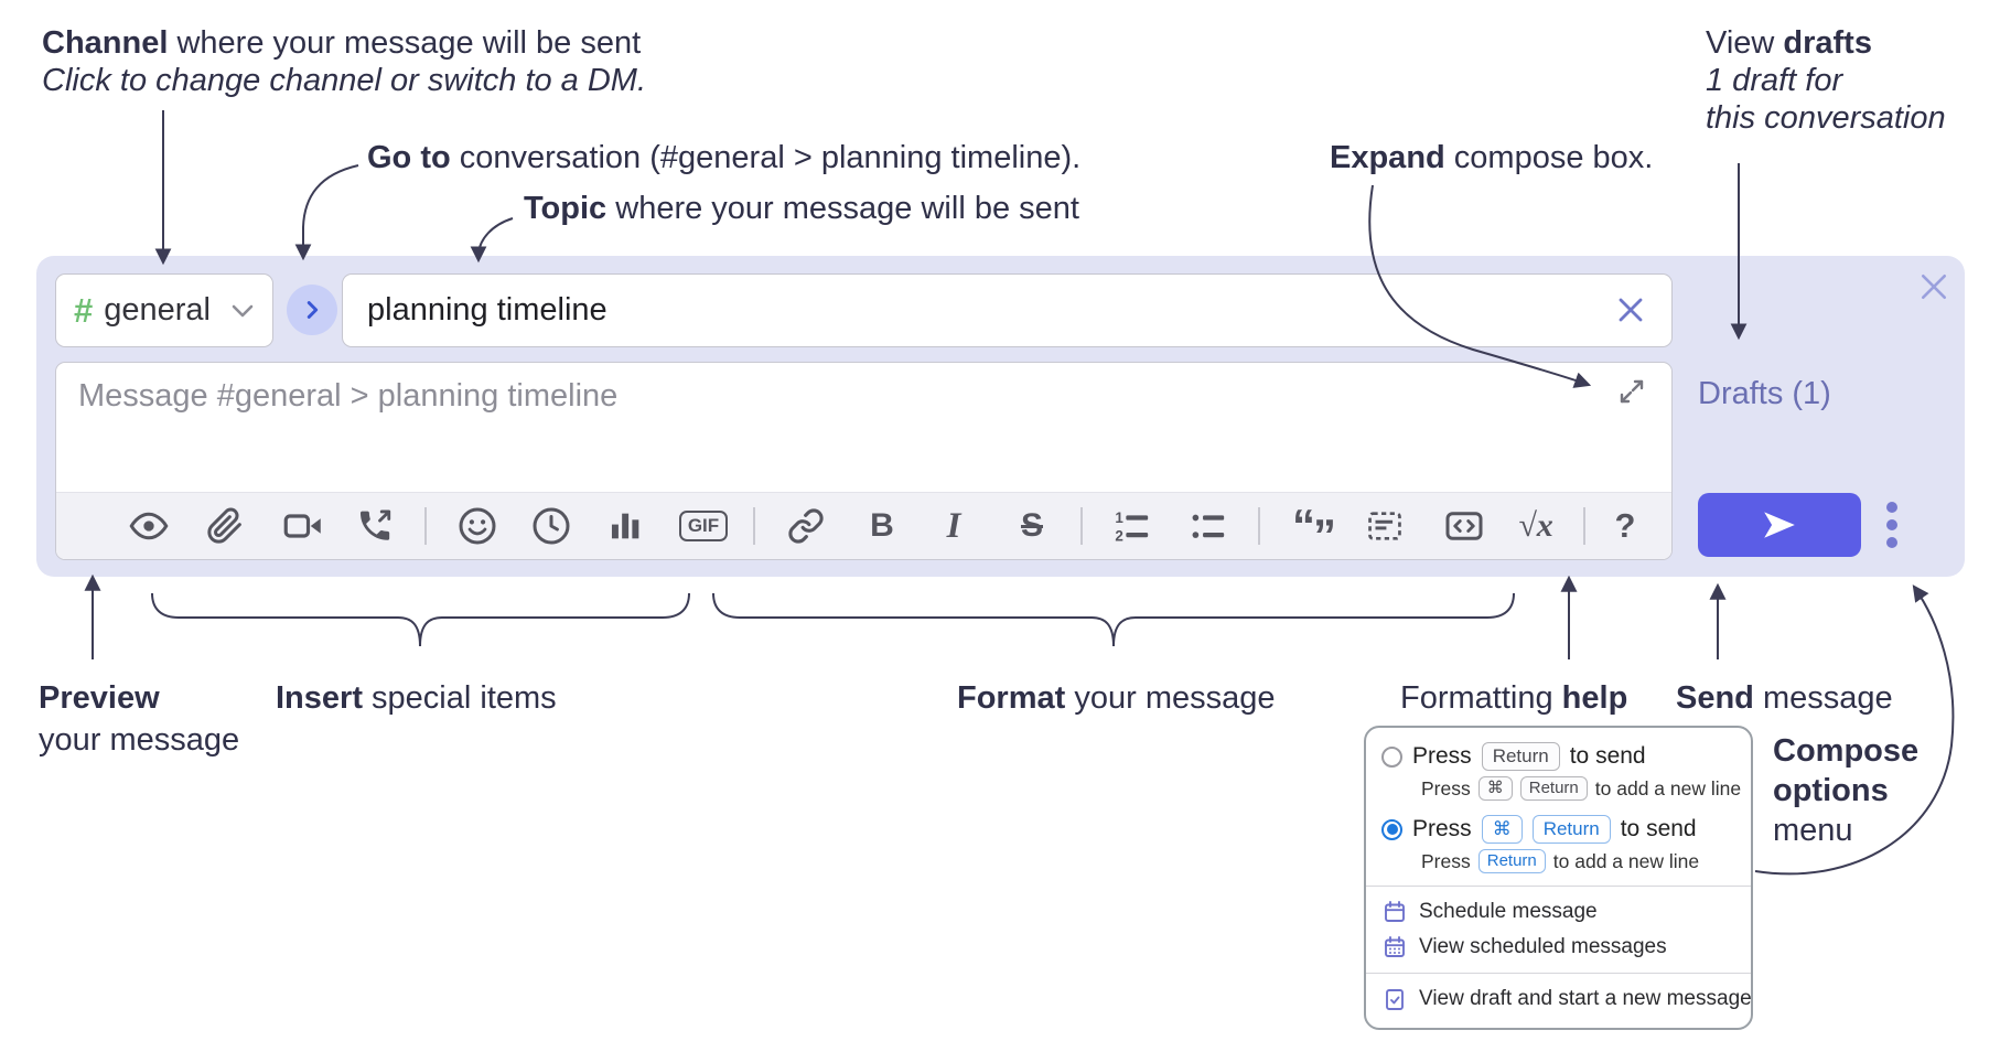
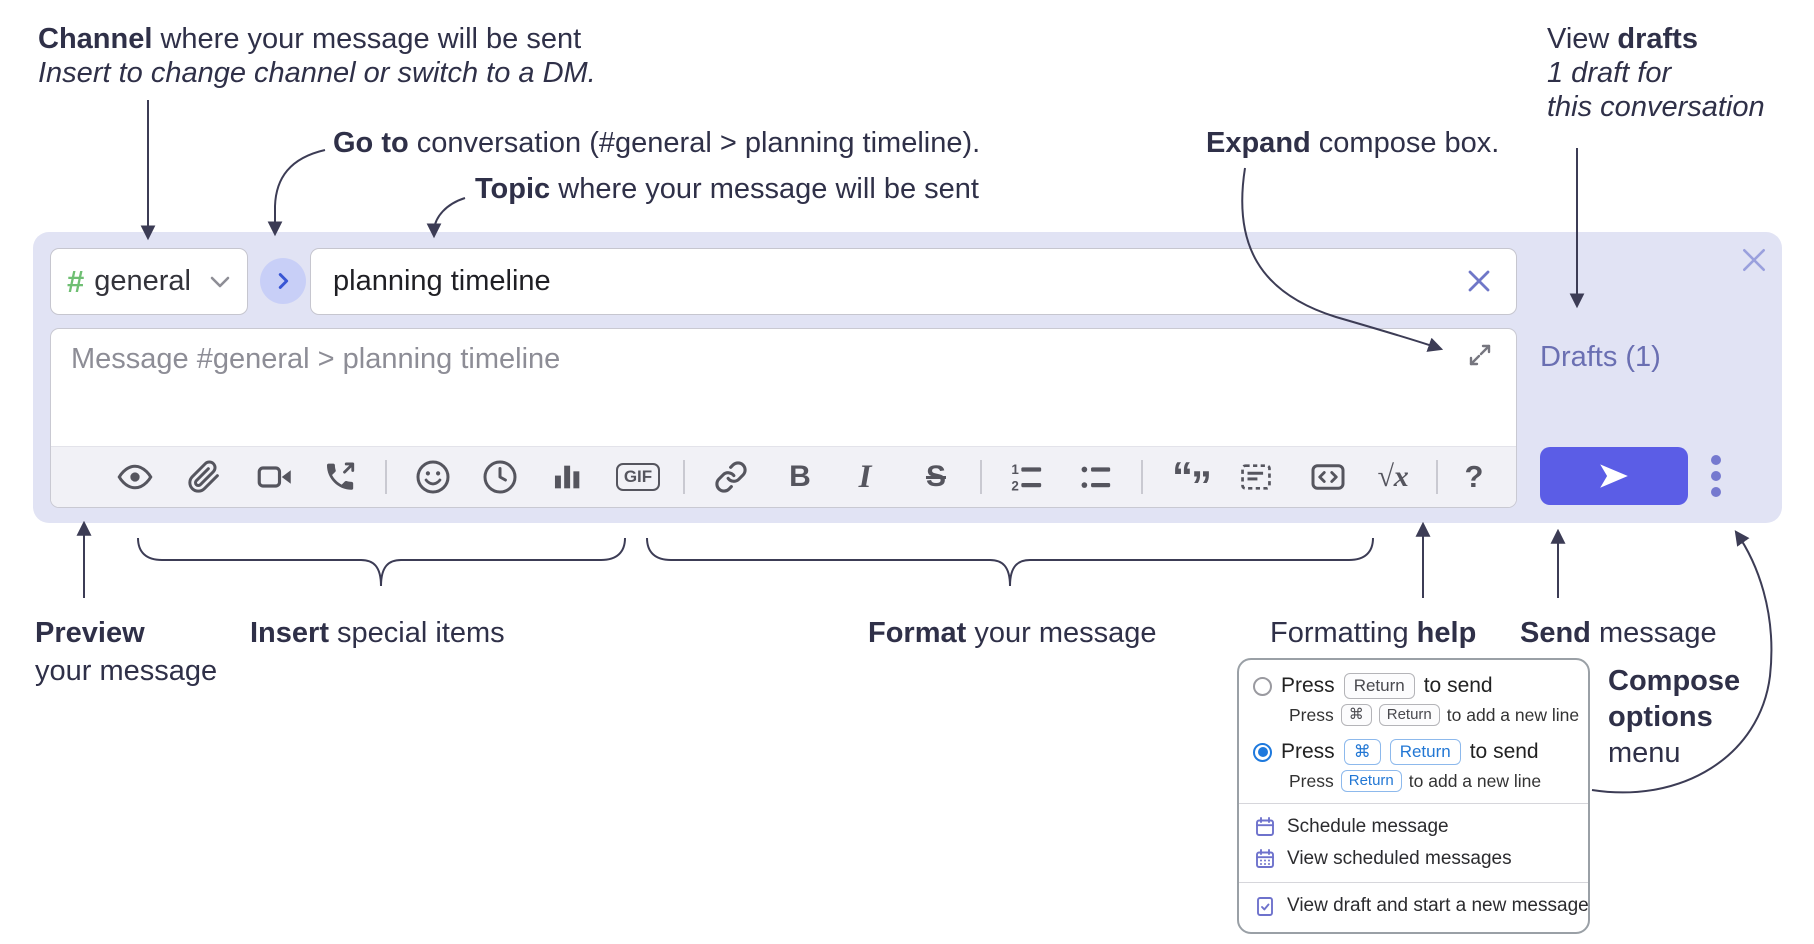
  Channel where your message will be sent
- Click to change channel or switch to a DM.
+ Insert to change channel or switch to a DM.
  Go to conversation (#general > planning timeline).
  Topic where your message will be sent
  Expand compose box.
  View drafts
  1 draft for
  this conversation
  #
  general
  planning timeline
  Drafts (1)
  Message #general > planning timeline
  GIF
  B
  I
  S
  1
  2
  “”
  √x
  ?
  Preview
  your message
  Insert special items
  Format your message
  Formatting help
  Send message
  Compose
  options
  menu
  Press
  Return
  to send
  Press
  ⌘
  Return
  to add a new line
  Press
  ⌘
  Return
  to send
  Press
  Return
  to add a new line
  Schedule message
  View scheduled messages
  View draft and start a new message
